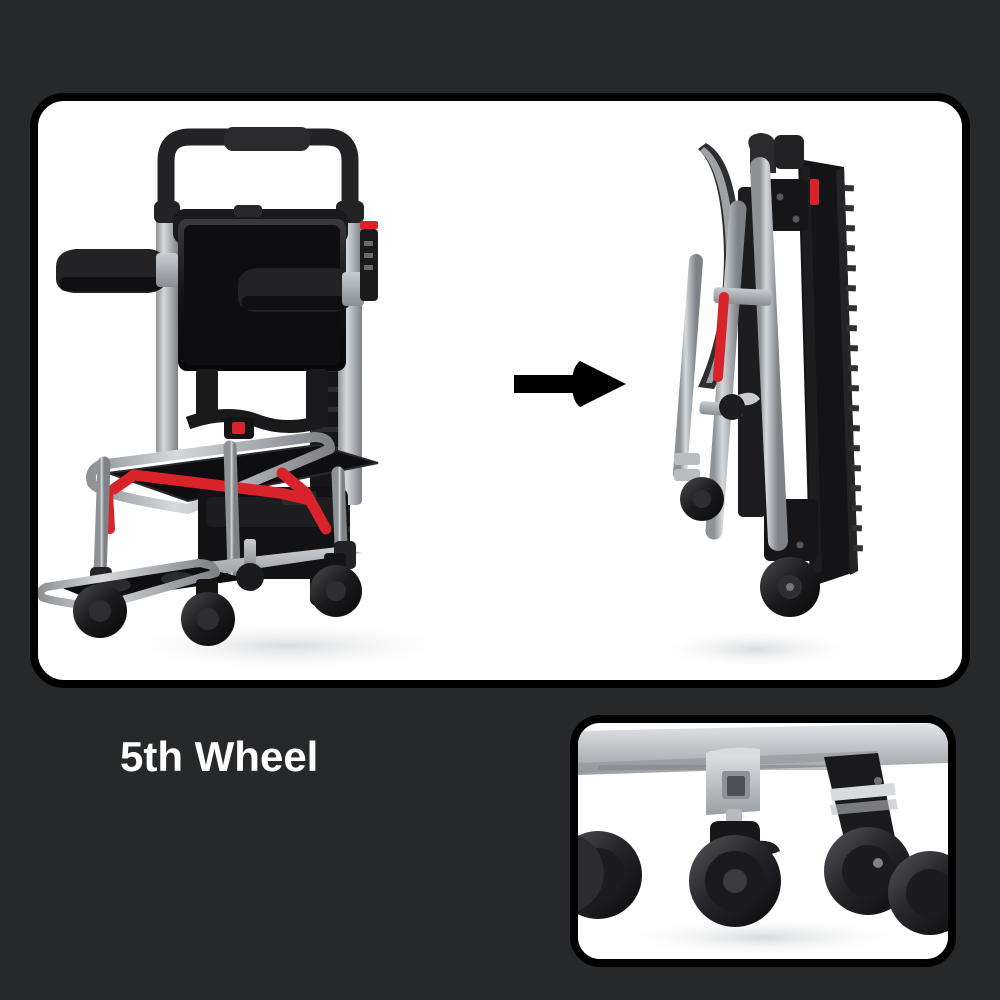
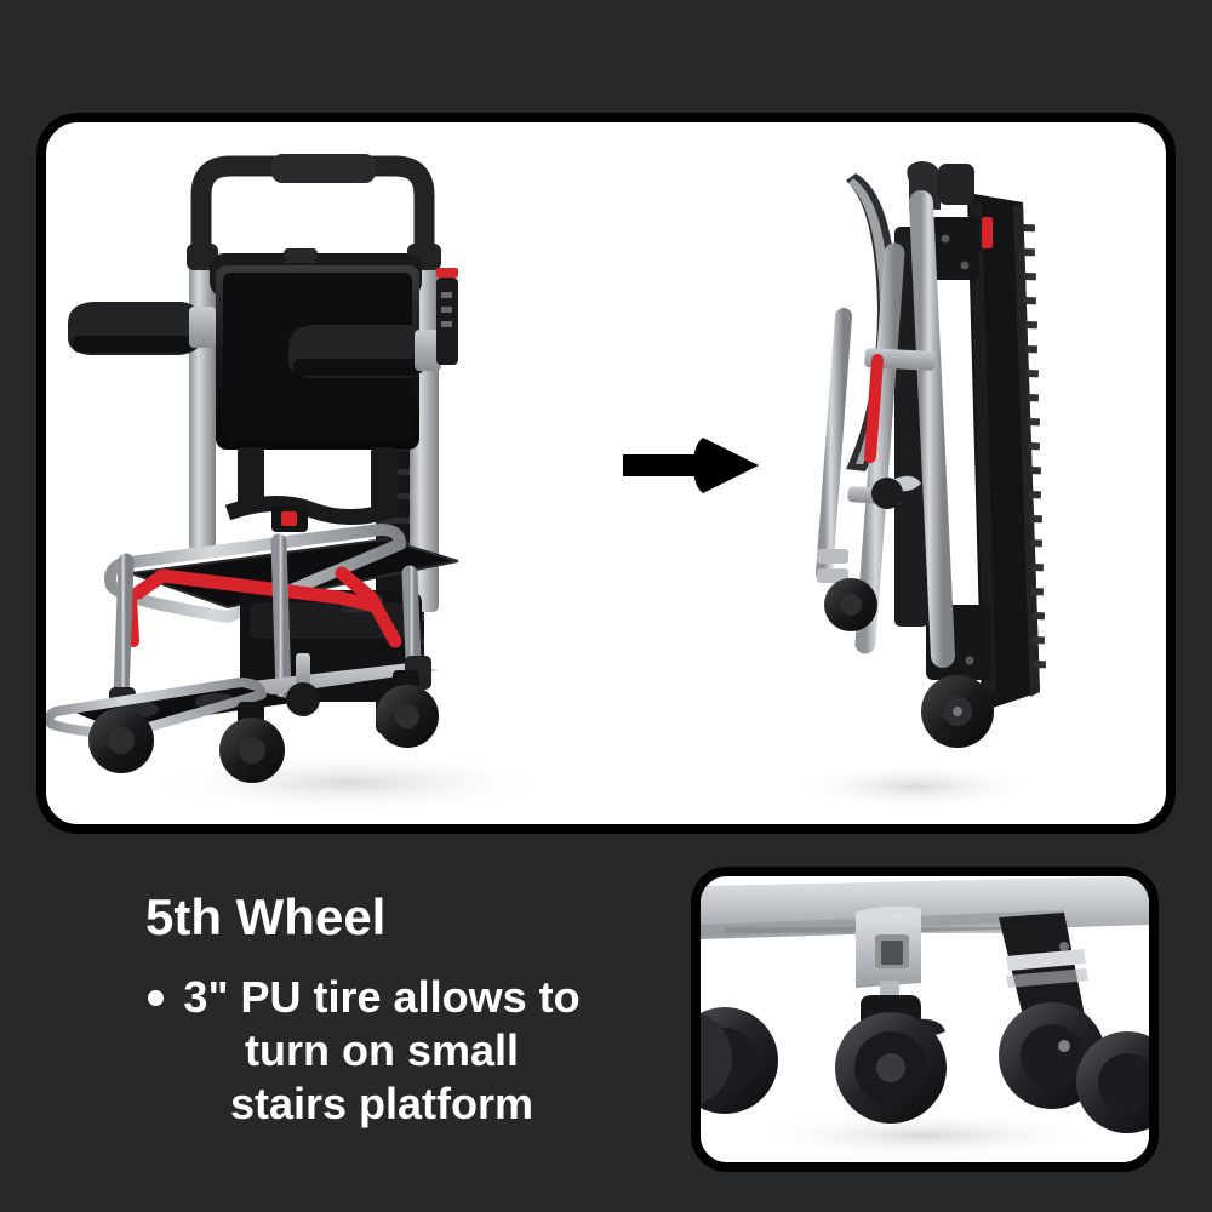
  5th Wheel
+ 3" PU tire allows to turn on small stairs platform
